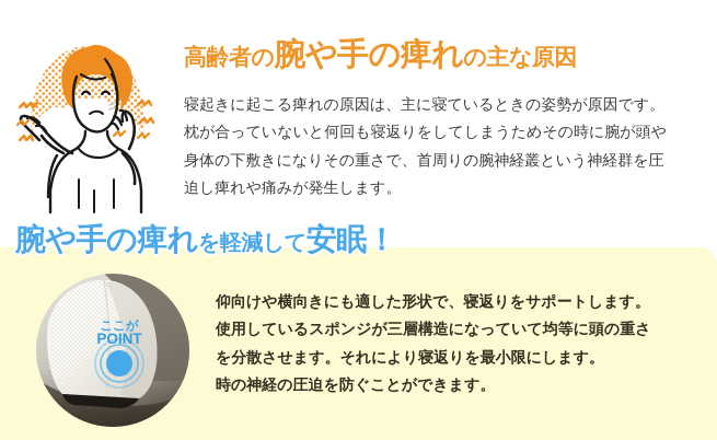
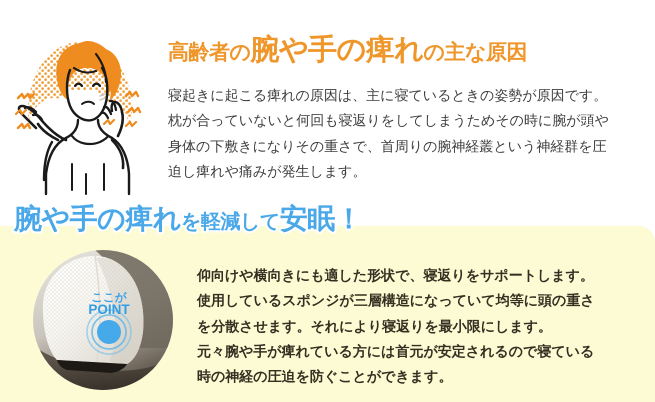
  高齢者の腕や手の痺れの主な原因
  寝起きに起こる痺れの原因は、主に寝ているときの姿勢が原因です。
  枕が合っていないと何回も寝返りをしてしまうためその時に腕が頭や
  身体の下敷きになりその重さで、首周りの腕神経叢という神経群を圧
  迫し痺れや痛みが発生します。
  腕や手の痺れを軽減して安眠！
  ここが
  POINT
  仰向けや横向きにも適した形状で、寝返りをサポートします。
  使用しているスポンジが三層構造になっていて均等に頭の重さ
  を分散させます。それにより寝返りを最小限にします。
+ 元々腕や手が痺れている方には首元が安定されるので寝ている
  時の神経の圧迫を防ぐことができます。
